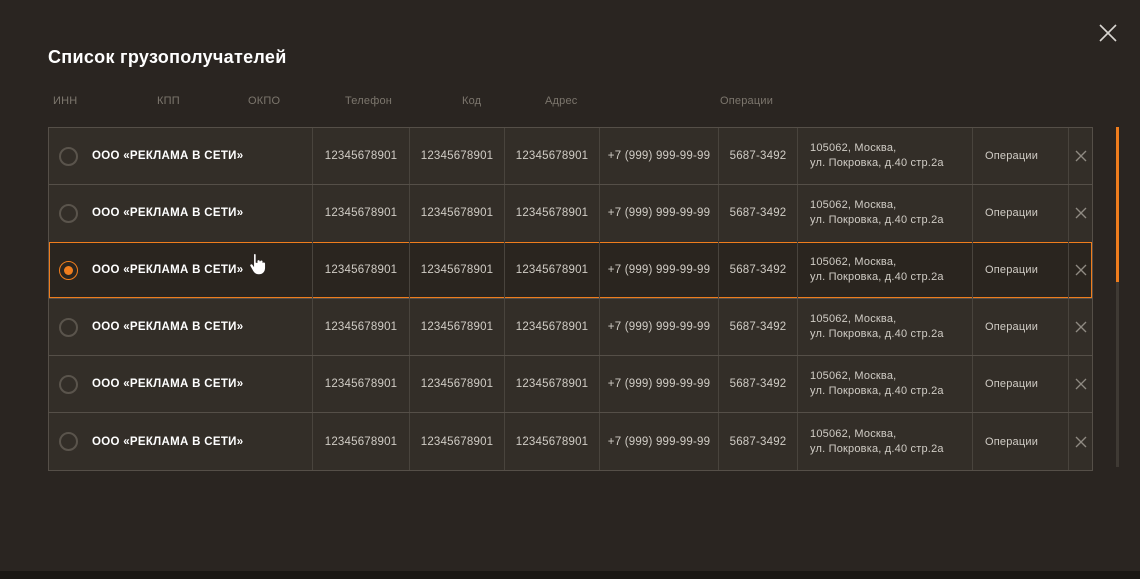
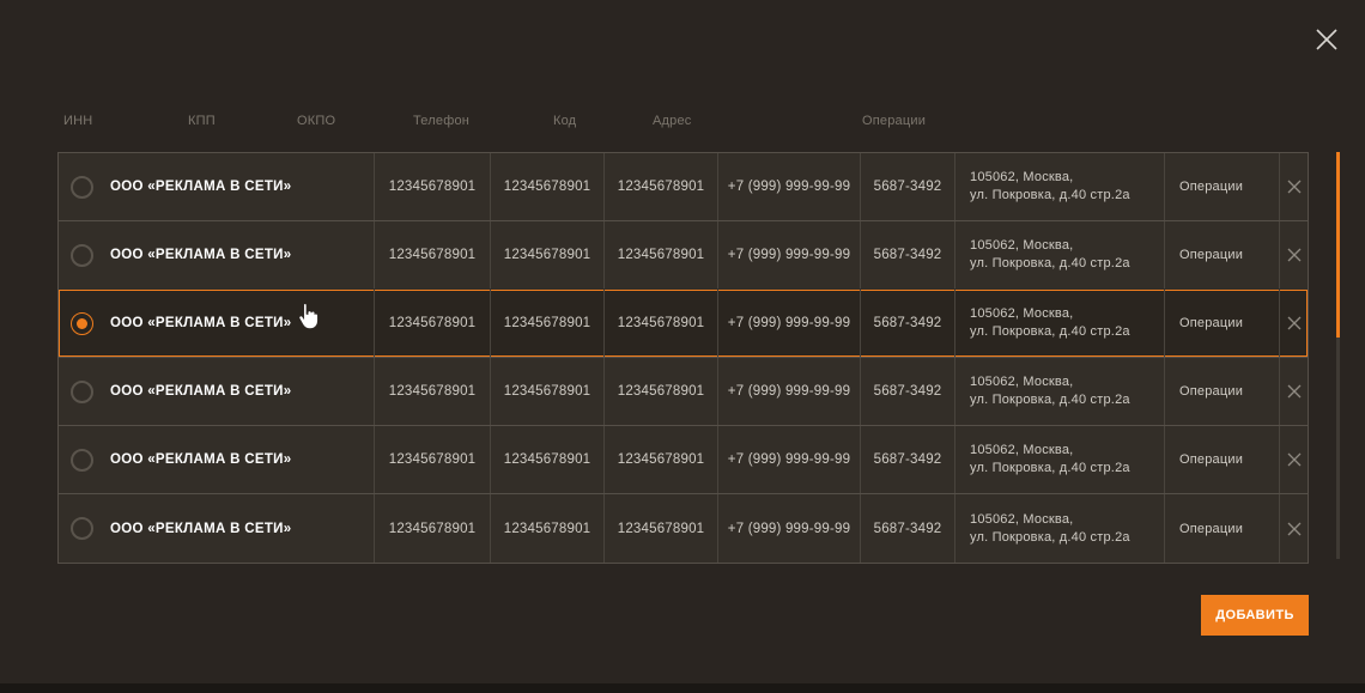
- Список грузополучателей
  ИНН
  КПП
  ОКПО
  Телефон
  Код
  Адрес
  Операции
  ООО «РЕКЛАМА В СЕТИ»
  12345678901
  12345678901
  12345678901
  +7 (999) 999-99-99
  5687-3492
  105062, Москва,
  ул. Покровка, д.40 стр.2а
  Операции
  ООО «РЕКЛАМА В СЕТИ»
  12345678901
  12345678901
  12345678901
  +7 (999) 999-99-99
  5687-3492
  105062, Москва,
  ул. Покровка, д.40 стр.2а
  Операции
  ООО «РЕКЛАМА В СЕТИ»
  12345678901
  12345678901
  12345678901
  +7 (999) 999-99-99
  5687-3492
  105062, Москва,
  ул. Покровка, д.40 стр.2а
  Операции
  ООО «РЕКЛАМА В СЕТИ»
  12345678901
  12345678901
  12345678901
  +7 (999) 999-99-99
  5687-3492
  105062, Москва,
  ул. Покровка, д.40 стр.2а
  Операции
  ООО «РЕКЛАМА В СЕТИ»
  12345678901
  12345678901
  12345678901
  +7 (999) 999-99-99
  5687-3492
  105062, Москва,
  ул. Покровка, д.40 стр.2а
  Операции
  ООО «РЕКЛАМА В СЕТИ»
  12345678901
  12345678901
  12345678901
  +7 (999) 999-99-99
  5687-3492
  105062, Москва,
  ул. Покровка, д.40 стр.2а
  Операции
+ ДОБАВИТЬ
